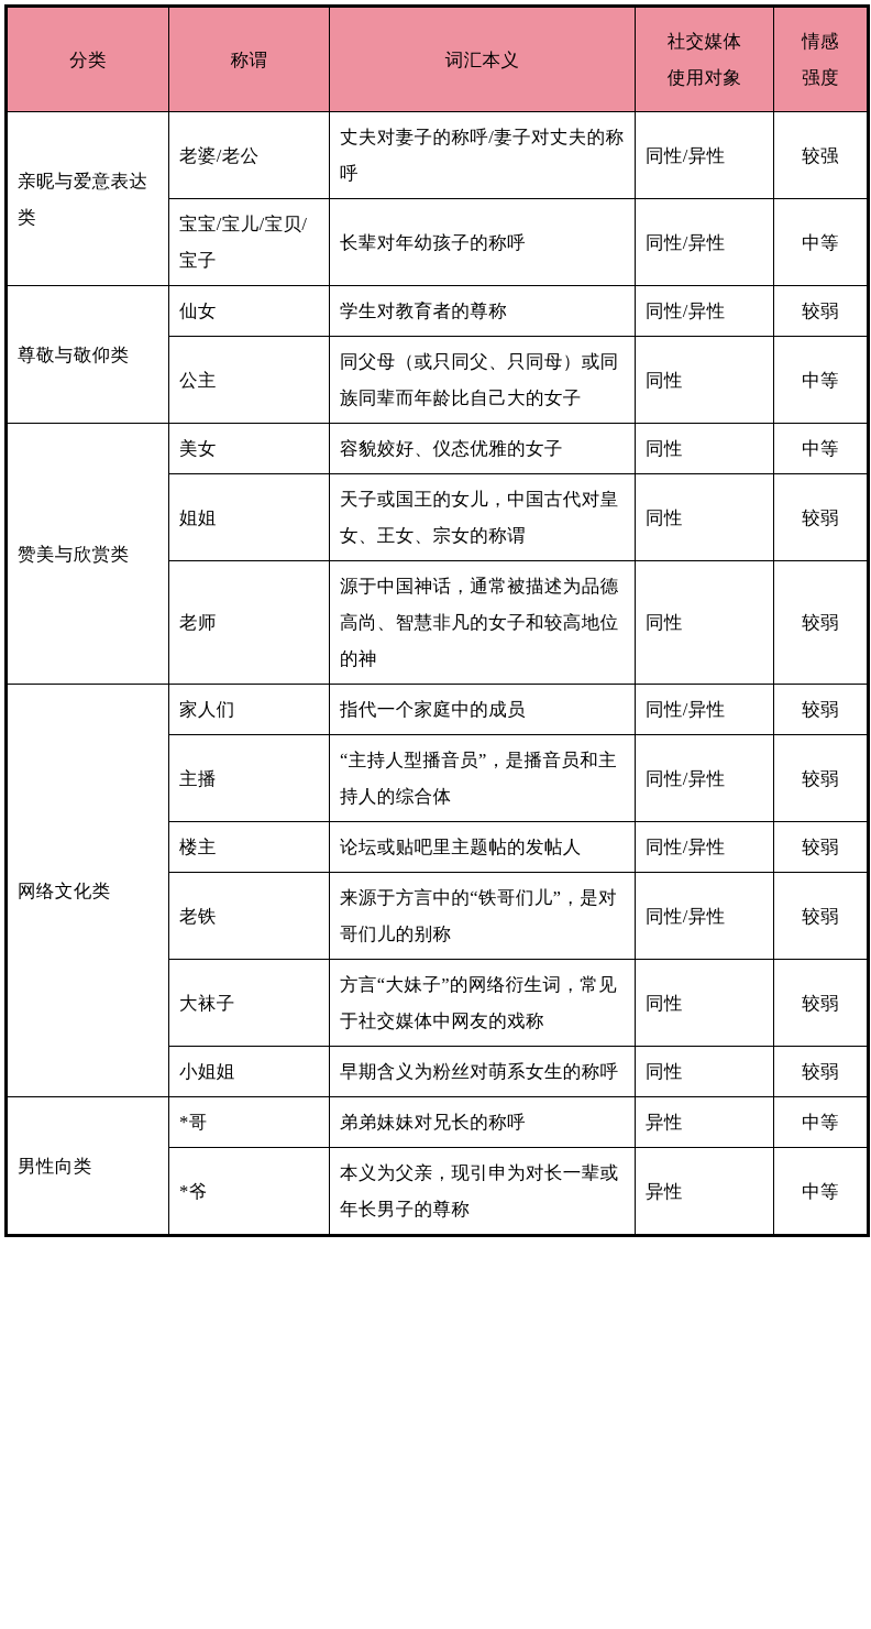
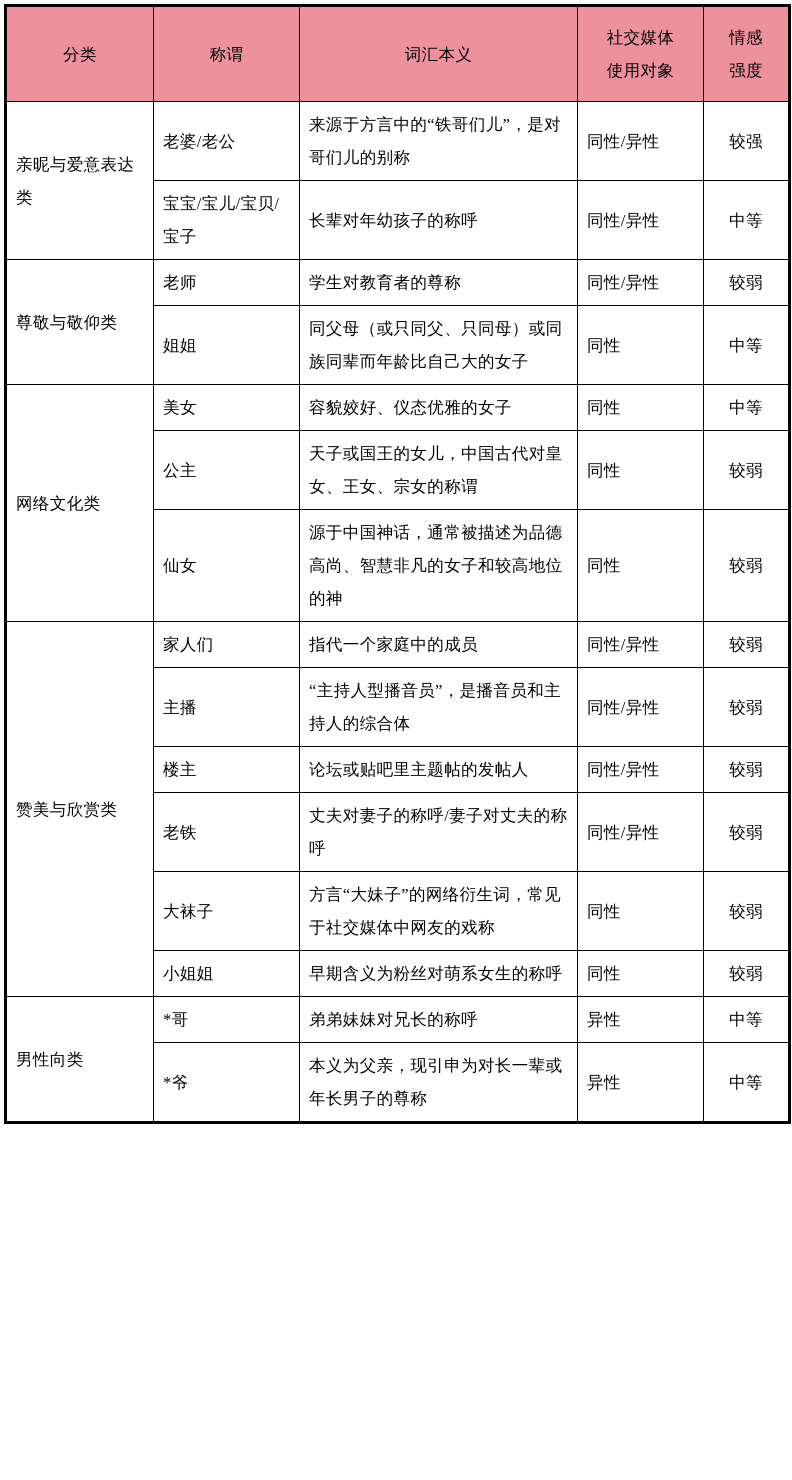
  分类	称谓	词汇本义	社交媒体 使用对象	情感 强度
- 亲昵与爱意表达类	老婆/老公	丈夫对妻子的称呼/妻子对丈夫的称呼	同性/异性	较强
+ 亲昵与爱意表达类	老婆/老公	来源于方言中的“铁哥们儿”，是对哥们儿的别称	同性/异性	较强
  宝宝/宝儿/宝贝/宝子	长辈对年幼孩子的称呼	同性/异性	中等
- 尊敬与敬仰类	仙女	学生对教育者的尊称	同性/异性	较弱
+ 尊敬与敬仰类	老师	学生对教育者的尊称	同性/异性	较弱
- 公主	同父母（或只同父、只同母）或同族同辈而年龄比自己大的女子	同性	中等
+ 姐姐	同父母（或只同父、只同母）或同族同辈而年龄比自己大的女子	同性	中等
- 赞美与欣赏类	美女	容貌姣好、仪态优雅的女子	同性	中等
+ 网络文化类	美女	容貌姣好、仪态优雅的女子	同性	中等
- 姐姐	天子或国王的女儿，中国古代对皇女、王女、宗女的称谓	同性	较弱
+ 公主	天子或国王的女儿，中国古代对皇女、王女、宗女的称谓	同性	较弱
- 老师	源于中国神话，通常被描述为品德高尚、智慧非凡的女子和较高地位的神	同性	较弱
+ 仙女	源于中国神话，通常被描述为品德高尚、智慧非凡的女子和较高地位的神	同性	较弱
- 网络文化类	家人们	指代一个家庭中的成员	同性/异性	较弱
+ 赞美与欣赏类	家人们	指代一个家庭中的成员	同性/异性	较弱
  主播	“主持人型播音员”，是播音员和主持人的综合体	同性/异性	较弱
  楼主	论坛或贴吧里主题帖的发帖人	同性/异性	较弱
- 老铁	来源于方言中的“铁哥们儿”，是对哥们儿的别称	同性/异性	较弱
+ 老铁	丈夫对妻子的称呼/妻子对丈夫的称呼	同性/异性	较弱
  大袜子	方言“大妹子”的网络衍生词，常见于社交媒体中网友的戏称	同性	较弱
  小姐姐	早期含义为粉丝对萌系女生的称呼	同性	较弱
  男性向类	*哥	弟弟妹妹对兄长的称呼	异性	中等
  *爷	本义为父亲，现引申为对长一辈或年长男子的尊称	异性	中等
